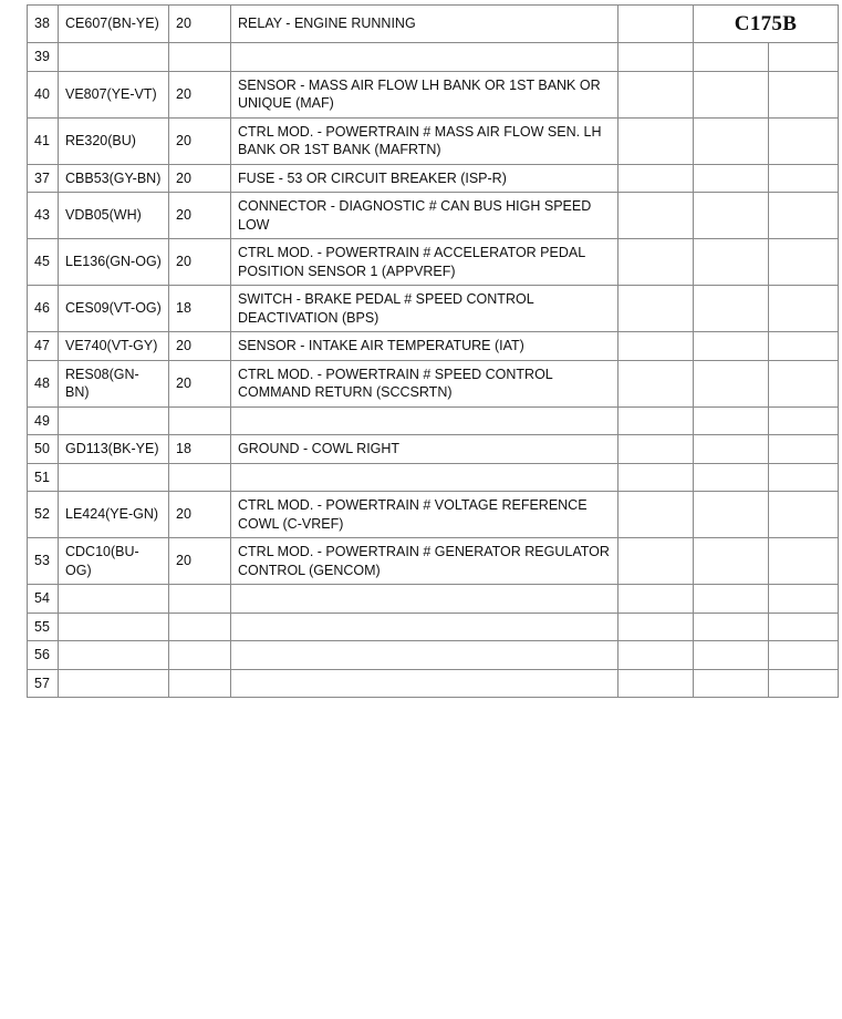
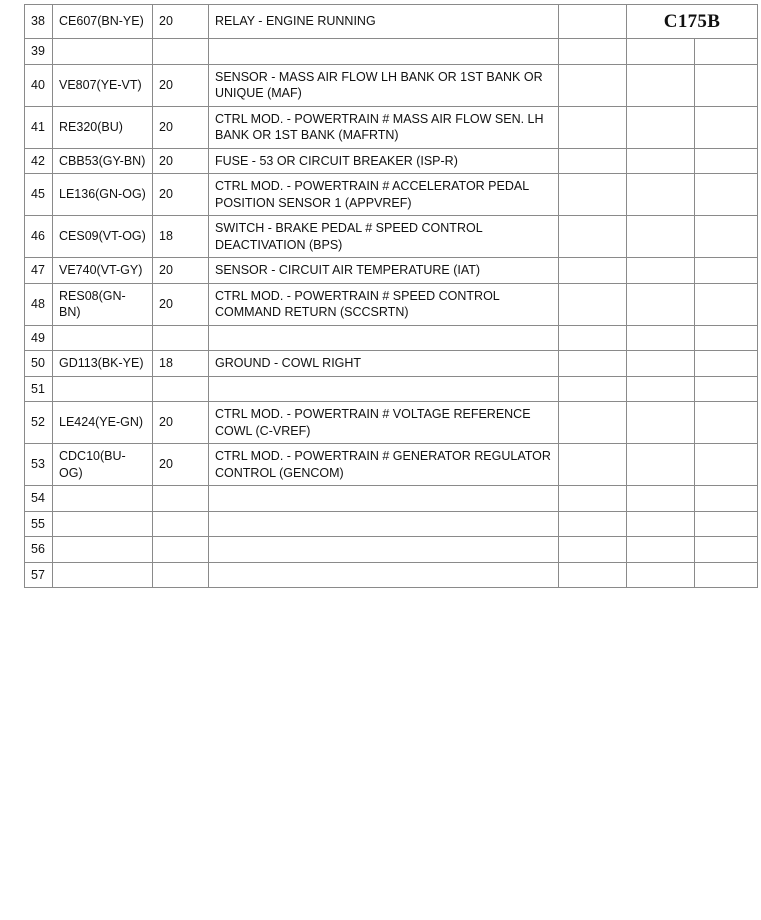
  38	CE607(BN-YE)	20	RELAY - ENGINE RUNNING		C175B
  39
  40	VE807(YE-VT)	20	SENSOR - MASS AIR FLOW LH BANK OR 1ST BANK OR UNIQUE (MAF)
  41	RE320(BU)	20	CTRL MOD. - POWERTRAIN # MASS AIR FLOW SEN. LH BANK OR 1ST BANK (MAFRTN)
- 37	CBB53(GY-BN)	20	FUSE - 53 OR CIRCUIT BREAKER (ISP-R)
+ 42	CBB53(GY-BN)	20	FUSE - 53 OR CIRCUIT BREAKER (ISP-R)
- 43	VDB05(WH)	20	CONNECTOR - DIAGNOSTIC # CAN BUS HIGH SPEED LOW
  45	LE136(GN-OG)	20	CTRL MOD. - POWERTRAIN # ACCELERATOR PEDAL POSITION SENSOR 1 (APPVREF)
  46	CES09(VT-OG)	18	SWITCH - BRAKE PEDAL # SPEED CONTROL DEACTIVATION (BPS)
- 47	VE740(VT-GY)	20	SENSOR - INTAKE AIR TEMPERATURE (IAT)
+ 47	VE740(VT-GY)	20	SENSOR - CIRCUIT AIR TEMPERATURE (IAT)
  48	RES08(GN-BN)	20	CTRL MOD. - POWERTRAIN # SPEED CONTROL COMMAND RETURN (SCCSRTN)
  49
  50	GD113(BK-YE)	18	GROUND - COWL RIGHT
  51
  52	LE424(YE-GN)	20	CTRL MOD. - POWERTRAIN # VOLTAGE REFERENCE COWL (C-VREF)
  53	CDC10(BU-OG)	20	CTRL MOD. - POWERTRAIN # GENERATOR REGULATOR CONTROL (GENCOM)
  54
  55
  56
  57
